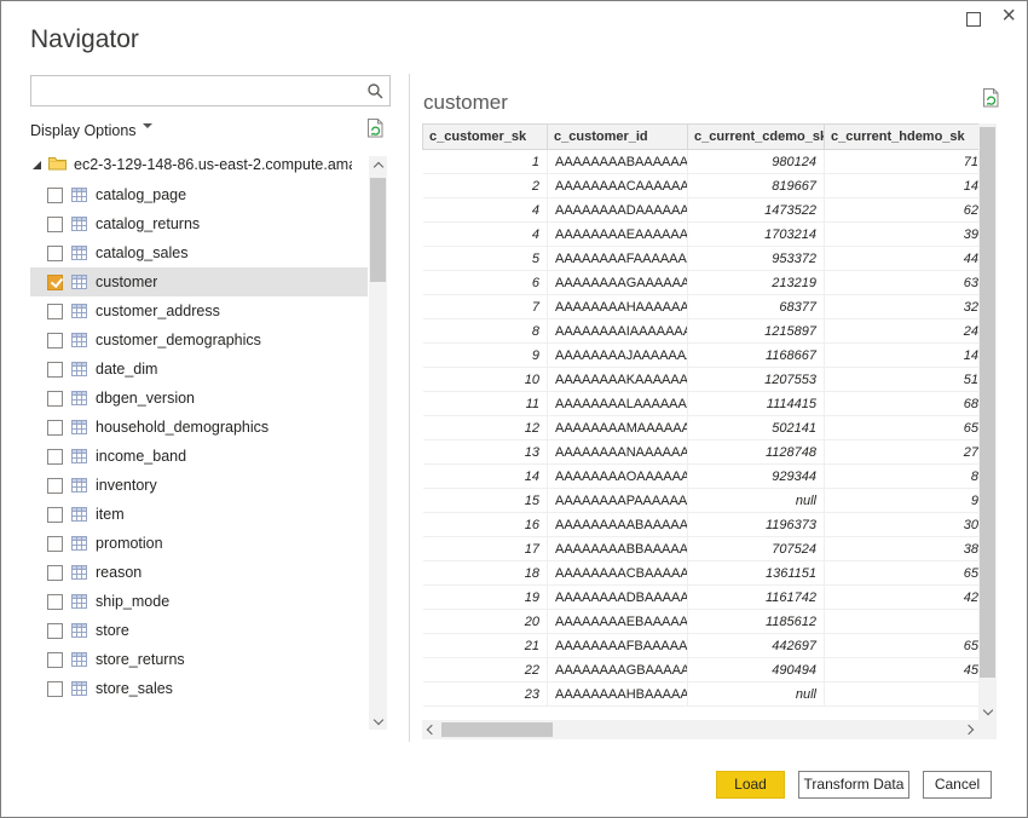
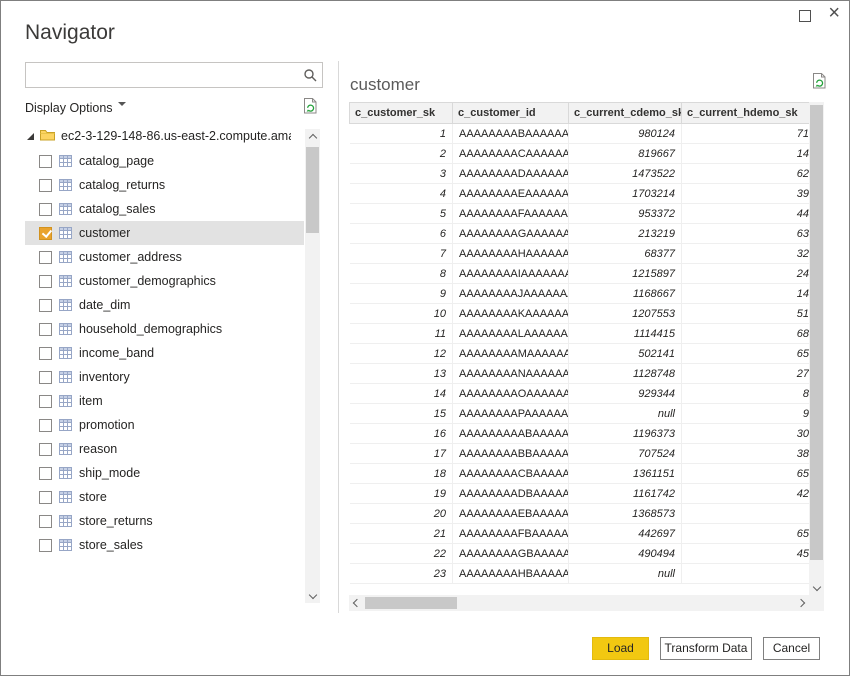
  Navigator
  ×
  Display Options
  ec2-3-129-148-86.us-east-2.compute.am
  catalog_page
  catalog_returns
  catalog_sales
  customer
  customer_address
  customer_demographics
  date_dim
- dbgen_version
  household_demographics
  income_band
  inventory
  item
  promotion
  reason
  ship_mode
  store
  store_returns
  store_sales
  customer
  c_customer_sk	c_customer_id	c_current_cdemo_s	c_current_hdemo_sk
  1	AAAAAAAABAAAAAA	980124	71
  2	AAAAAAAACAAAAAA	819667	14
- 4	AAAAAAAADAAAAAA	1473522	62
+ 3	AAAAAAAADAAAAAA	1473522	62
  4	AAAAAAAAEAAAAAA	1703214	39
  5	AAAAAAAAFAAAAAA	953372	44
  6	AAAAAAAAGAAAAAA	213219	63
  7	AAAAAAAAHAAAAAA	68377	32
  8	AAAAAAAAIAAAAAAA	1215897	24
  9	AAAAAAAAJAAAAAA	1168667	14
  10	AAAAAAAAKAAAAAA	1207553	51
  11	AAAAAAAALAAAAAA	1114415	68
  12	AAAAAAAAMAAAAAA	502141	65
  13	AAAAAAAANAAAAAA	1128748	27
  14	AAAAAAAAOAAAAAA	929344	8
  15	AAAAAAAAPAAAAAA	null	9
  16	AAAAAAAAABAAAAA	1196373	30
  17	AAAAAAAABBAAAAA	707524	38
  18	AAAAAAAACBAAAAA	1361151	65
  19	AAAAAAAADBAAAAA	1161742	42
- 20	AAAAAAAAEBAAAAA	1185612
+ 20	AAAAAAAAEBAAAAA	1368573
  21	AAAAAAAAFBAAAAA	442697	65
  22	AAAAAAAAGBAAAAA	490494	45
  23	AAAAAAAAHBAAAAA	null
  Load
  Transform Data
  Cancel
